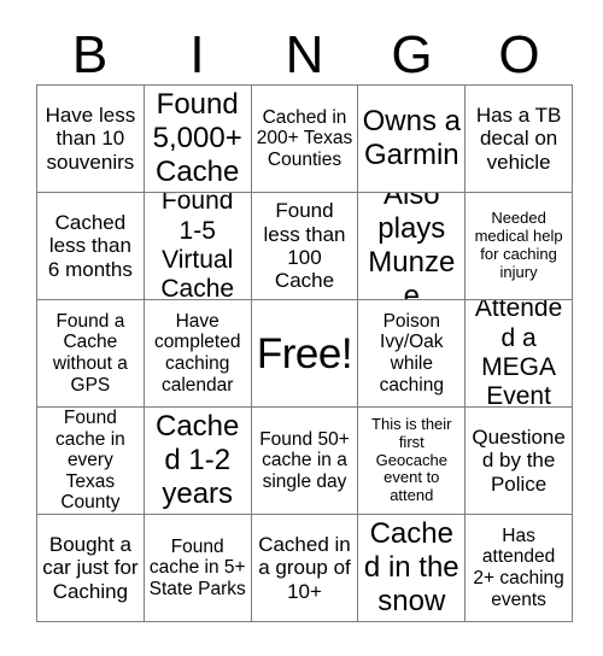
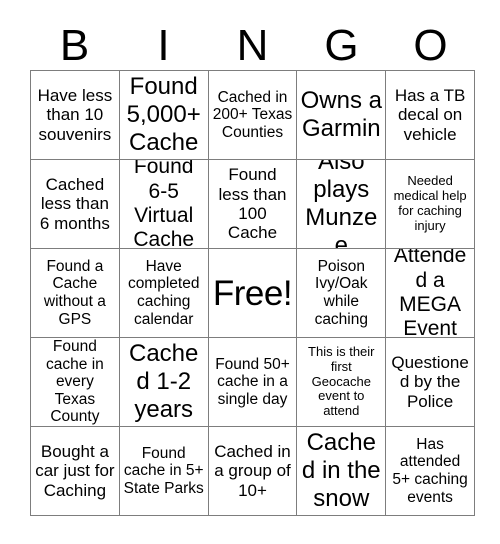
  B
  I
  N
  G
  O
  Have less than 10 souvenirs
  Found 5,000+ Cache
  Cached in 200+ Texas Counties
  Owns a Garmin
  Has a TB decal on vehicle
  Cached less than 6 months
- Found 1-5 Virtual Cache
+ Found 6-5 Virtual Cache
  Found less than 100 Cache
  Also plays Munzee
  Needed medical help for caching injury
  Found a Cache without a GPS
  Have completed caching calendar
  Free!
  Poison Ivy/Oak while caching
  Attended a MEGA Event
  Found cache in every Texas County
  Cached 1-2 years
  Found 50+ cache in a single day
  This is their first Geocache event to attend
  Questioned by the Police
  Bought a car just for Caching
  Found cache in 5+ State Parks
  Cached in a group of 10+
  Cached in the snow
- Has attended 2+ caching events
+ Has attended 5+ caching events
